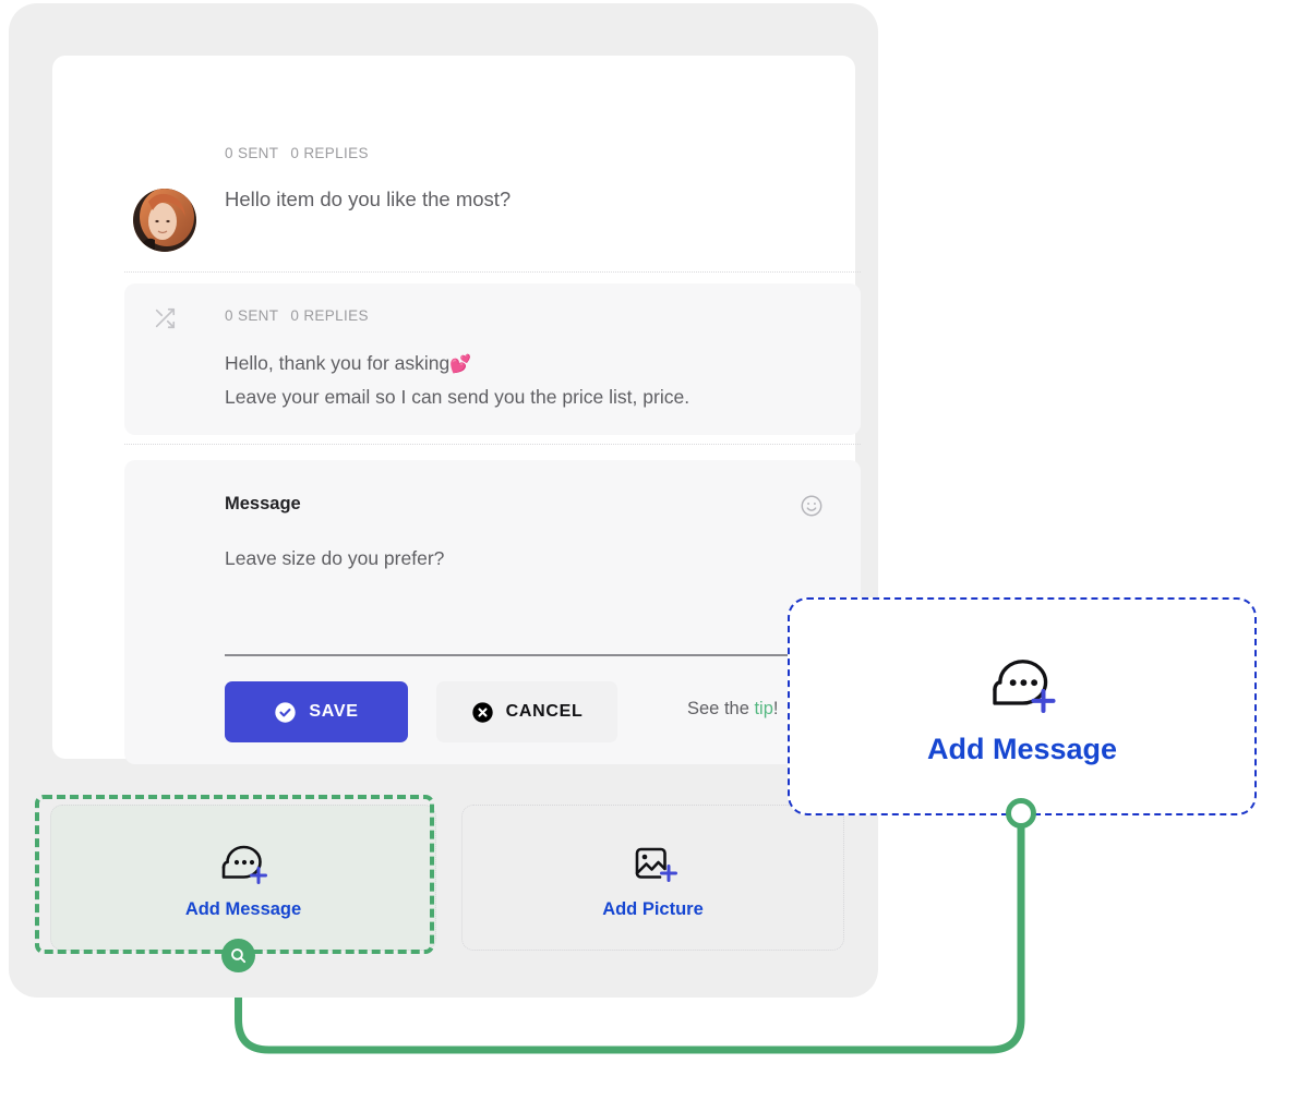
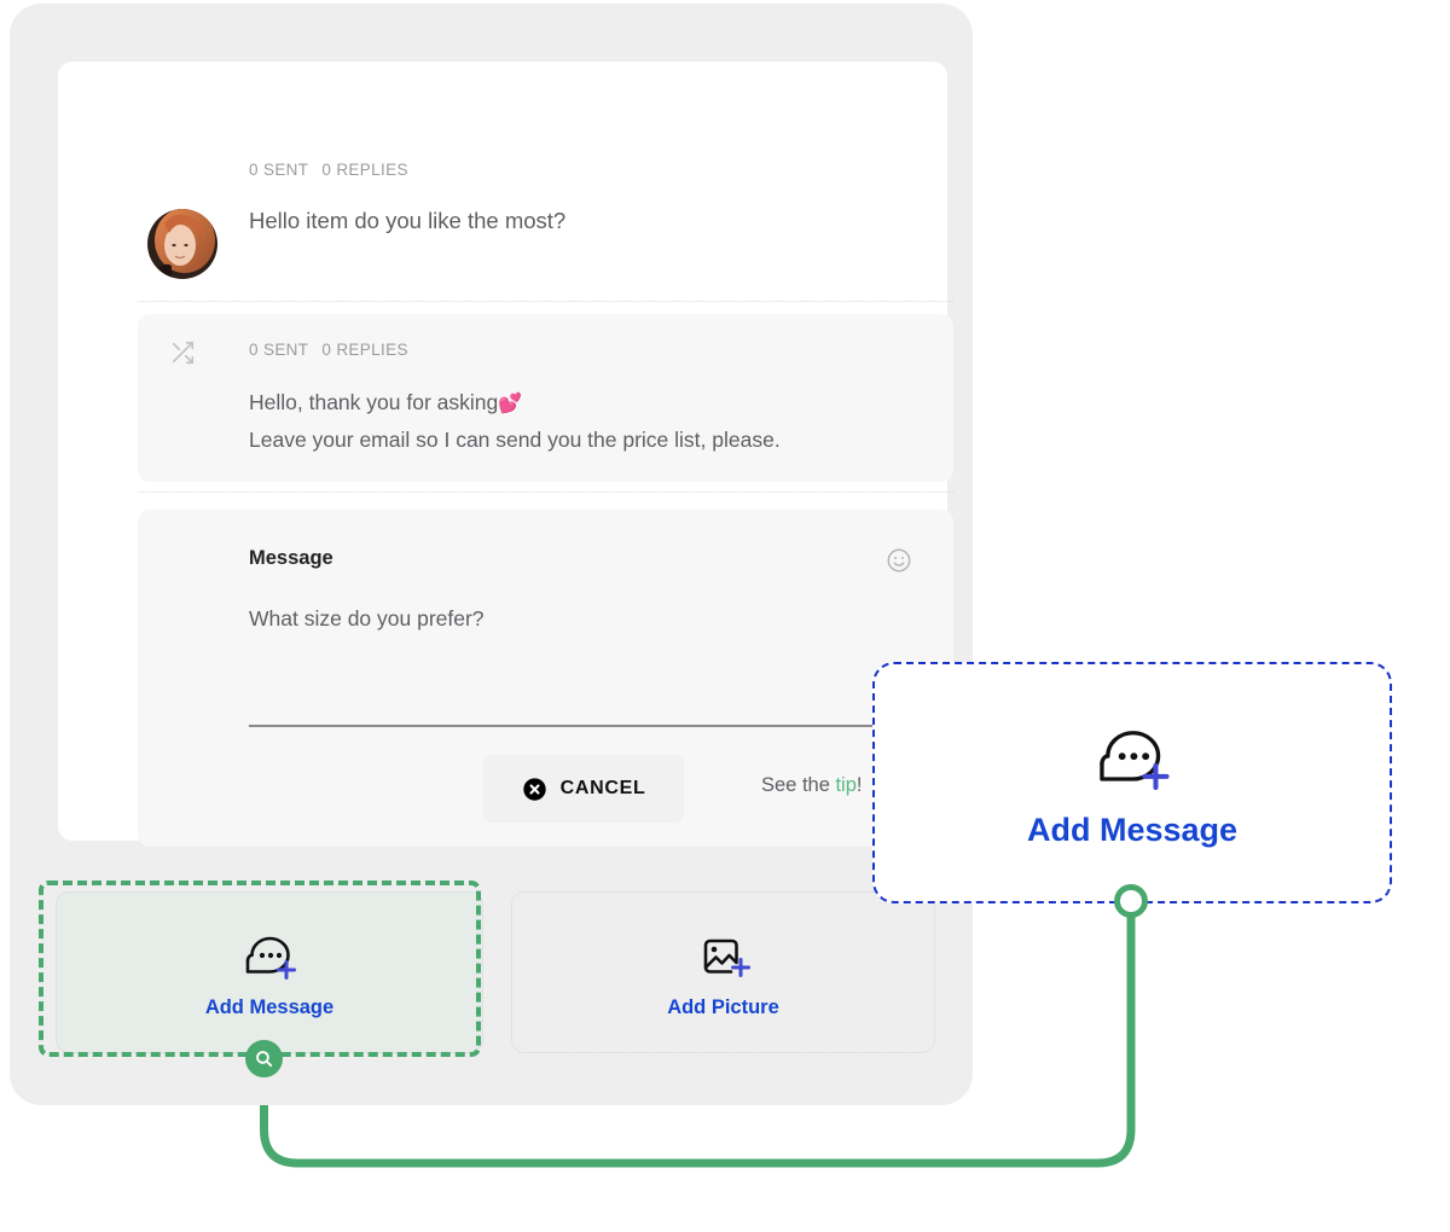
  0 SENT 0 REPLIES
  Hello item do you like the most?
  0 SENT 0 REPLIES
  Hello, thank you for asking💕
- Leave your email so I can send you the price list, price.
+ Leave your email so I can send you the price list, please.
  Message
- Leave size do you prefer?
+ What size do you prefer?
- SAVE
  CANCEL
  See the tip!
  Add Message
  Add Picture
  Add Message
